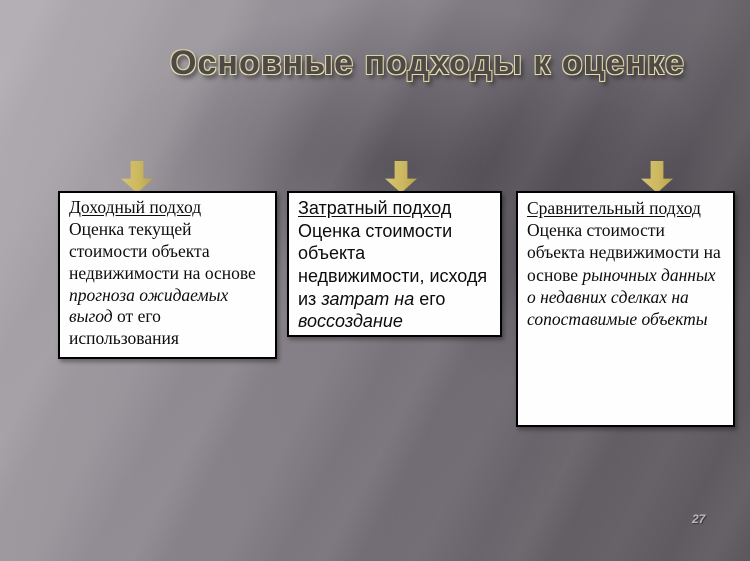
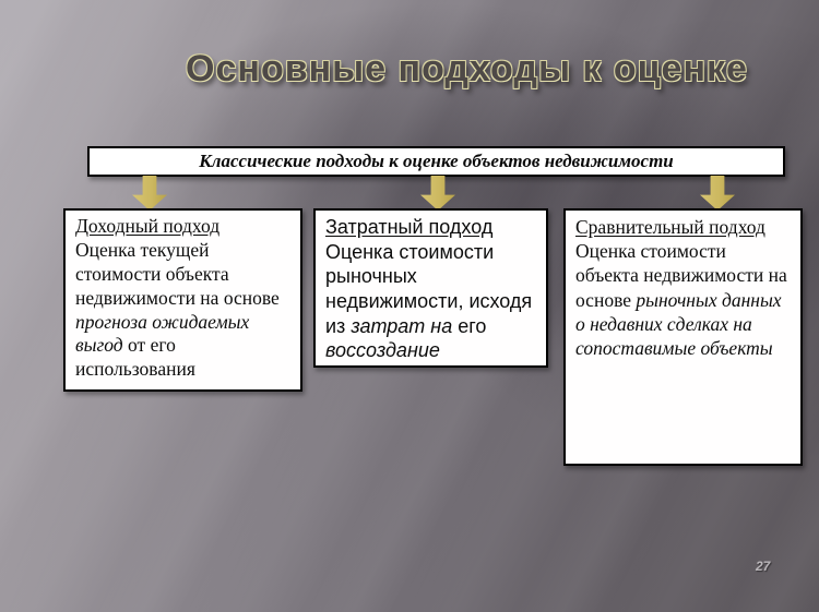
  Основные подходы к оценке
+ Классические подходы к оценке объектов недвижимости
  Доходный подход
  Оценка текущей стоимости объекта недвижимости на основе прогноза ожидаемых выгод от его использования
  Затратный подход
- Оценка стоимости объекта недвижимости, исходя из затрат на его воссоздание
+ Оценка стоимости рыночных недвижимости, исходя из затрат на его воссоздание
  Сравнительный подход
  Оценка стоимости объекта недвижимости на основе рыночных данных о недавних сделках на сопоставимые объекты
  27
